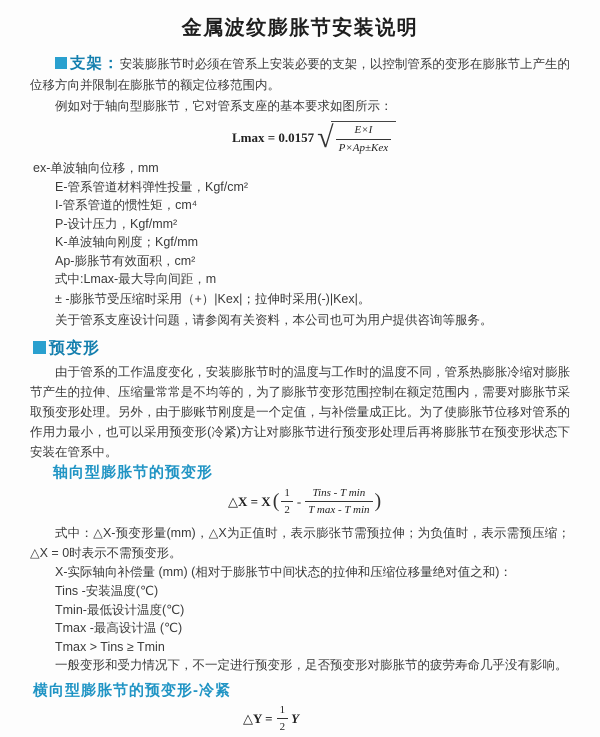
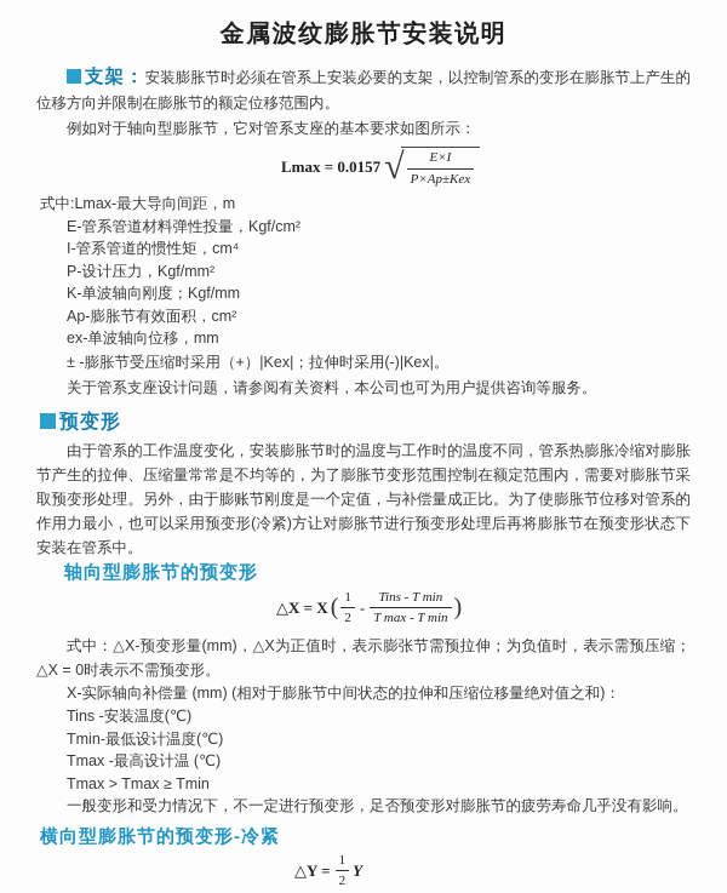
  金属波纹膨胀节安装说明
  支架：安装膨胀节时必须在管系上安装必要的支架，以控制管系的变形在膨胀节上产生的位移方向并限制在膨胀节的额定位移范围内。
  例如对于轴向型膨胀节，它对管系支座的基本要求如图所示：
  Lmax = 0.0157
  √
  E×I
  P×Ap±Kex
- ex-单波轴向位移，mm
+ 式中:Lmax-最大导向间距，m
  E-管系管道材料弹性投量，Kgf/cm²
  I-管系管道的惯性矩，cm⁴
  P-设计压力，Kgf/mm²
  K-单波轴向刚度；Kgf/mm
  Ap-膨胀节有效面积，cm²
- 式中:Lmax-最大导向间距，m
+ ex-单波轴向位移，mm
  ± -膨胀节受压缩时采用（+）|Kex|；拉伸时采用(-)|Kex|。
  关于管系支座设计问题，请参阅有关资料，本公司也可为用户提供咨询等服务。
  预变形
  由于管系的工作温度变化，安装膨胀节时的温度与工作时的温度不同，管系热膨胀冷缩对膨胀节产生的拉伸、压缩量常常是不均等的，为了膨胀节变形范围控制在额定范围内，需要对膨胀节采取预变形处理。另外，由于膨账节刚度是一个定值，与补偿量成正比。为了使膨胀节位移对管系的作用力最小，也可以采用预变形(冷紧)方让对膨胀节进行预变形处理后再将膨胀节在预变形状态下安装在管系中。
  轴向型膨胀节的预变形
  △X = X
  (
  1
  2
  -
  Tins - T min
  T max - T min
  )
  式中：△X-预变形量(mm)，△X为正值时，表示膨张节需预拉伸；为负值时，表示需预压缩；△X = 0时表示不需预变形。
  X-实际轴向补偿量 (mm) (相对于膨胀节中间状态的拉伸和压缩位移量绝对值之和)：
  Tins -安装温度(℃)
  Tmin-最低设计温度(℃)
  Tmax -最高设计温 (℃)
- Tmax > Tins ≥ Tmin
+ Tmax > Tmax ≥ Tmin
  一般变形和受力情况下，不一定进行预变形，足否预变形对膨胀节的疲劳寿命几乎没有影响。
  横向型膨胀节的预变形-冷紧
  △Y =
  1
  2
  Y
